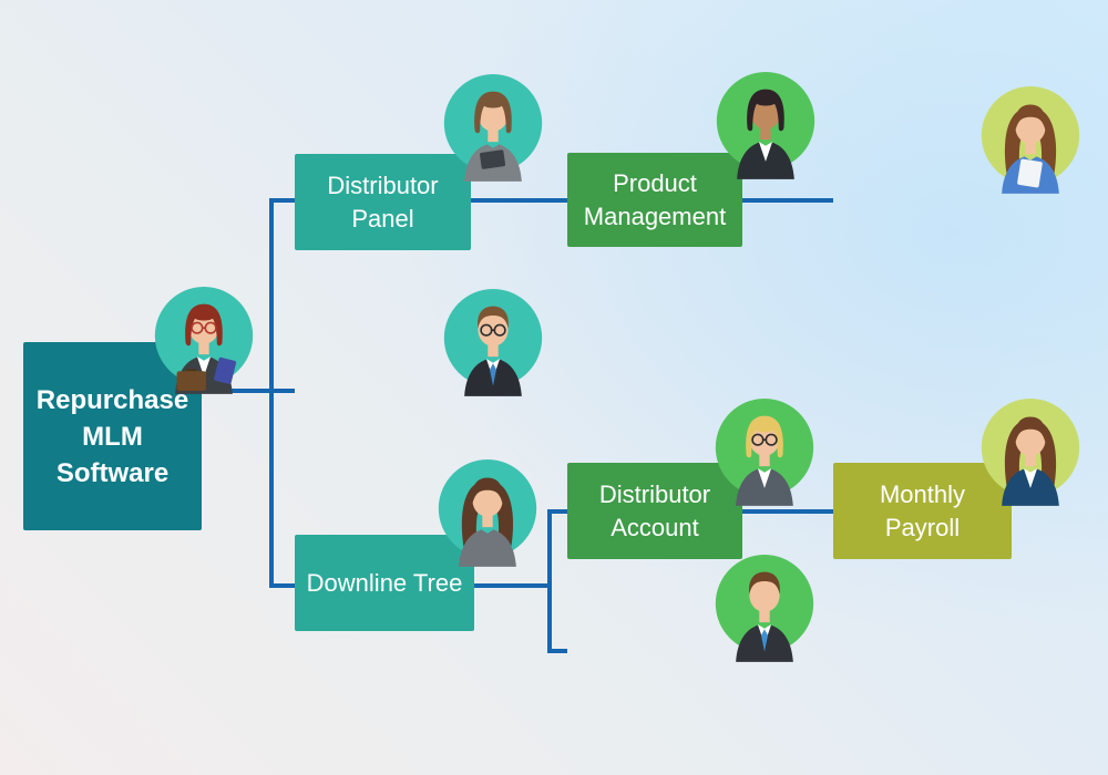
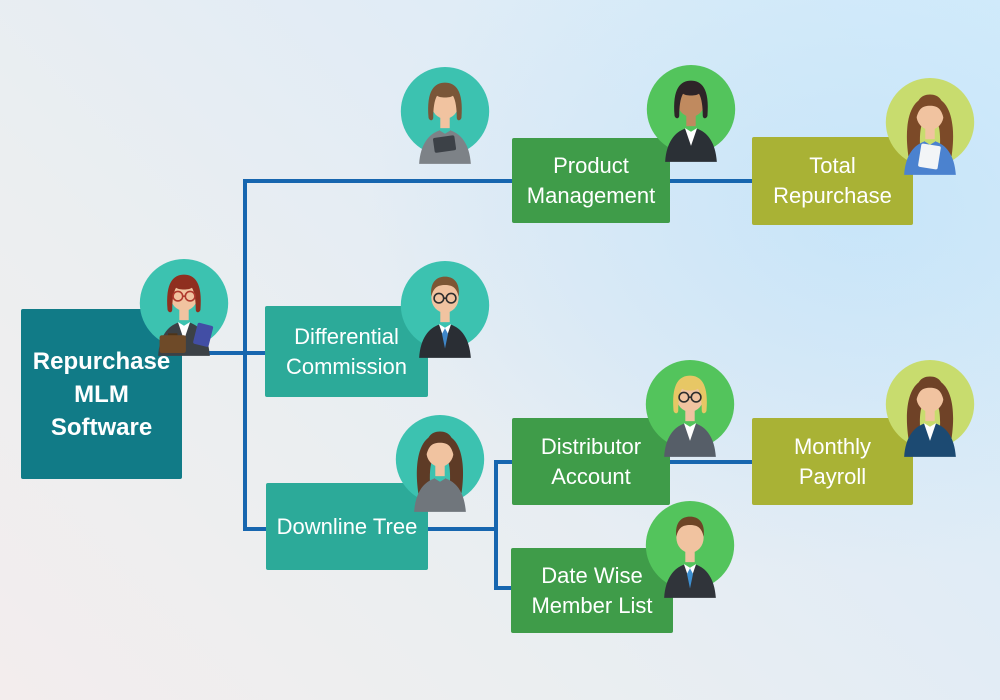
  Repurchase MLM Software
- Distributor Panel
  Product Management
+ Total Repurchase
+ Differential Commission
  Downline Tree
  Distributor Account
  Monthly Payroll
+ Date Wise Member List
